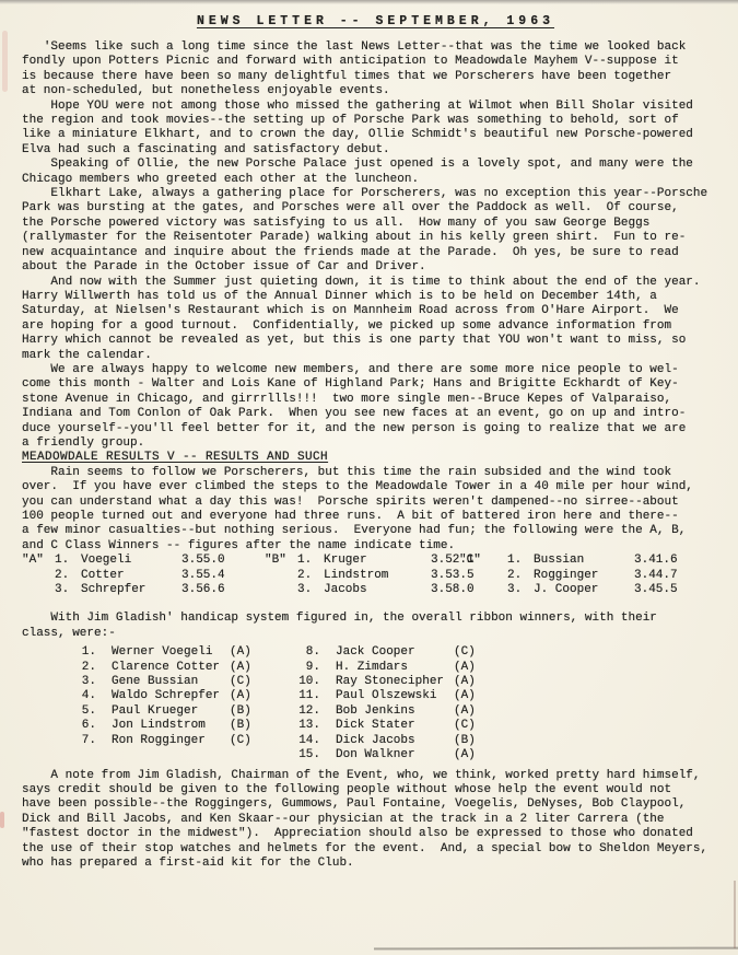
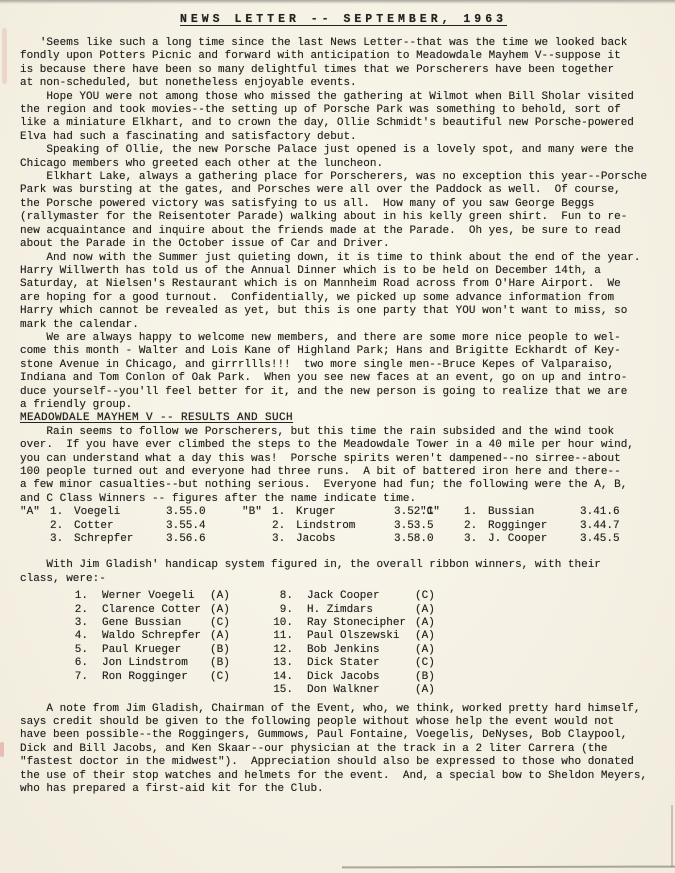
  NEWS LETTER -- SEPTEMBER, 1963
  'Seems like such a long time since the last News Letter--that was the time we looked back
  fondly upon Potters Picnic and forward with anticipation to Meadowdale Mayhem V--suppose it
  is because there have been so many delightful times that we Porscherers have been together
  at non-scheduled, but nonetheless enjoyable events.
  Hope YOU were not among those who missed the gathering at Wilmot when Bill Sholar visited
  the region and took movies--the setting up of Porsche Park was something to behold, sort of
  like a miniature Elkhart, and to crown the day, Ollie Schmidt's beautiful new Porsche-powered
  Elva had such a fascinating and satisfactory debut.
  Speaking of Ollie, the new Porsche Palace just opened is a lovely spot, and many were the
  Chicago members who greeted each other at the luncheon.
  Elkhart Lake, always a gathering place for Porscherers, was no exception this year--Porsche
  Park was bursting at the gates, and Porsches were all over the Paddock as well. Of course,
  the Porsche powered victory was satisfying to us all. How many of you saw George Beggs
  (rallymaster for the Reisentoter Parade) walking about in his kelly green shirt. Fun to re-
  new acquaintance and inquire about the friends made at the Parade. Oh yes, be sure to read
  about the Parade in the October issue of Car and Driver.
  And now with the Summer just quieting down, it is time to think about the end of the year.
  Harry Willwerth has told us of the Annual Dinner which is to be held on December 14th, a
  Saturday, at Nielsen's Restaurant which is on Mannheim Road across from O'Hare Airport. We
  are hoping for a good turnout. Confidentially, we picked up some advance information from
  Harry which cannot be revealed as yet, but this is one party that YOU won't want to miss, so
  mark the calendar.
  We are always happy to welcome new members, and there are some more nice people to wel-
  come this month - Walter and Lois Kane of Highland Park; Hans and Brigitte Eckhardt of Key-
  stone Avenue in Chicago, and girrrllls!!! two more single men--Bruce Kepes of Valparaiso,
  Indiana and Tom Conlon of Oak Park. When you see new faces at an event, go on up and intro-
  duce yourself--you'll feel better for it, and the new person is going to realize that we are
  a friendly group.
- MEADOWDALE RESULTS V -- RESULTS AND SUCH
+ MEADOWDALE MAYHEM V -- RESULTS AND SUCH
  Rain seems to follow we Porscherers, but this time the rain subsided and the wind took
  over. If you have ever climbed the steps to the Meadowdale Tower in a 40 mile per hour wind,
  you can understand what a day this was! Porsche spirits weren't dampened--no sirree--about
  100 people turned out and everyone had three runs. A bit of battered iron here and there--
  a few minor casualties--but nothing serious. Everyone had fun; the following were the A, B,
  and C Class Winners -- figures after the name indicate time.
  "A"
  1.
  Voegeli
  3.55.0
  2.
  Cotter
  3.55.4
  3.
  Schrepfer
  3.56.6
  "B"
  1.
  Kruger
  3.52.1
  2.
  Lindstrom
  3.53.5
  3.
  Jacobs
  3.58.0
  "C"
  1.
  Bussian
  3.41.6
  2.
  Rogginger
  3.44.7
  3.
  J. Cooper
  3.45.5
  With Jim Gladish' handicap system figured in, the overall ribbon winners, with their
  class, were:-
  1.
  Werner Voegeli
  (A)
  2.
  Clarence Cotter
  (A)
  3.
  Gene Bussian
  (C)
  4.
  Waldo Schrepfer
  (A)
  5.
  Paul Krueger
  (B)
  6.
  Jon Lindstrom
  (B)
  7.
  Ron Rogginger
  (C)
  8.
  Jack Cooper
  (C)
  9.
  H. Zimdars
  (A)
  10.
  Ray Stonecipher
  (A)
  11.
  Paul Olszewski
  (A)
  12.
  Bob Jenkins
  (A)
  13.
  Dick Stater
  (C)
  14.
  Dick Jacobs
  (B)
  15.
  Don Walkner
  (A)
  A note from Jim Gladish, Chairman of the Event, who, we think, worked pretty hard himself,
  says credit should be given to the following people without whose help the event would not
  have been possible--the Roggingers, Gummows, Paul Fontaine, Voegelis, DeNyses, Bob Claypool,
  Dick and Bill Jacobs, and Ken Skaar--our physician at the track in a 2 liter Carrera (the
  "fastest doctor in the midwest"). Appreciation should also be expressed to those who donated
  the use of their stop watches and helmets for the event. And, a special bow to Sheldon Meyers,
  who has prepared a first-aid kit for the Club.
